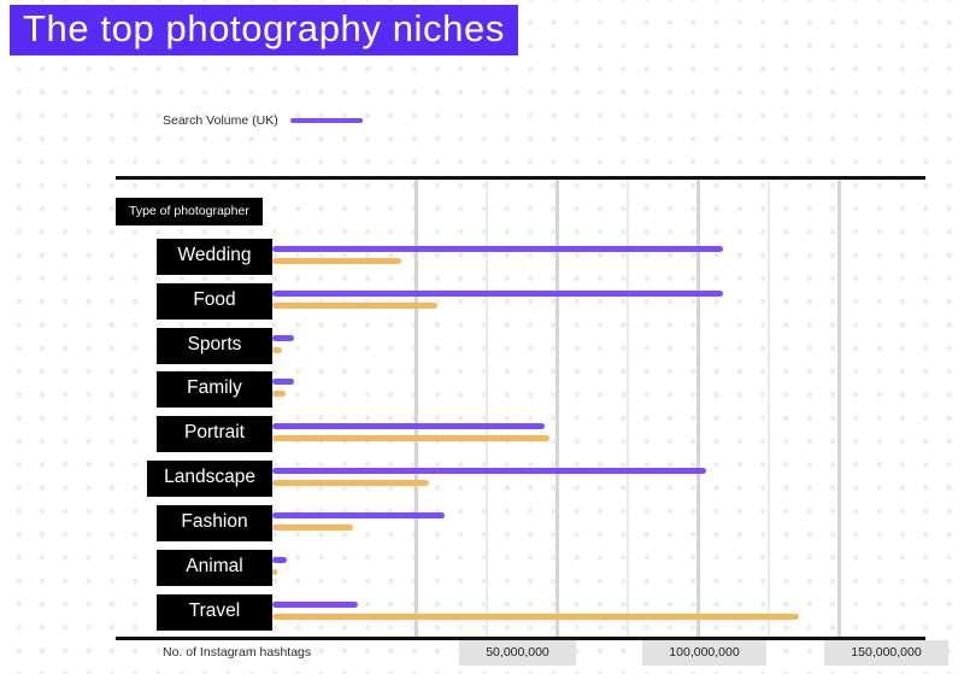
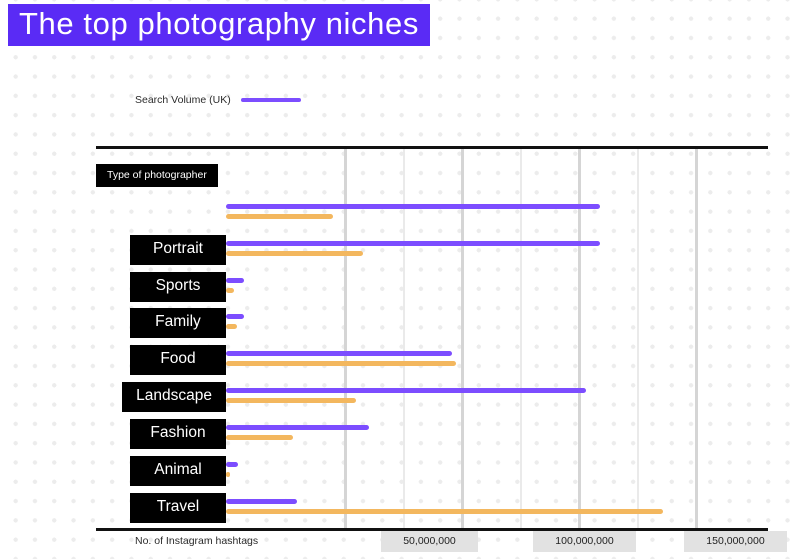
  The top photography niches
  Search Volume (UK)
  Type of photographer
- Wedding
- Food
+ Portrait
  Sports
  Family
- Portrait
+ Food
  Landscape
  Fashion
  Animal
  Travel
  No. of Instagram hashtags
  50,000,000
  100,000,000
  150,000,000
